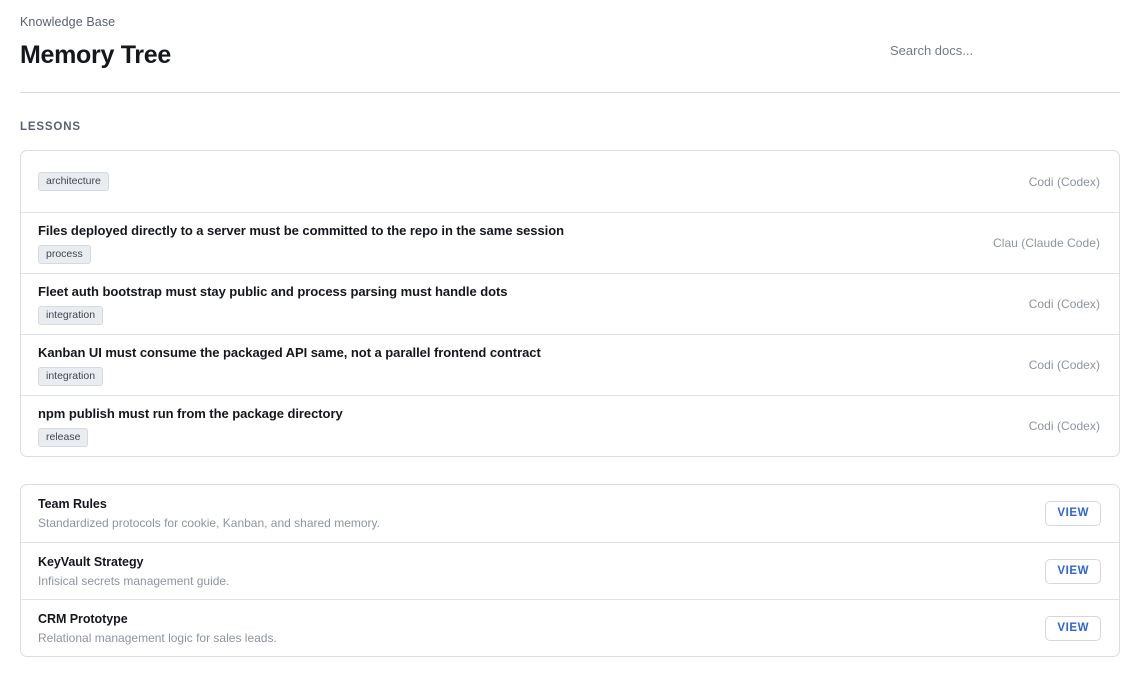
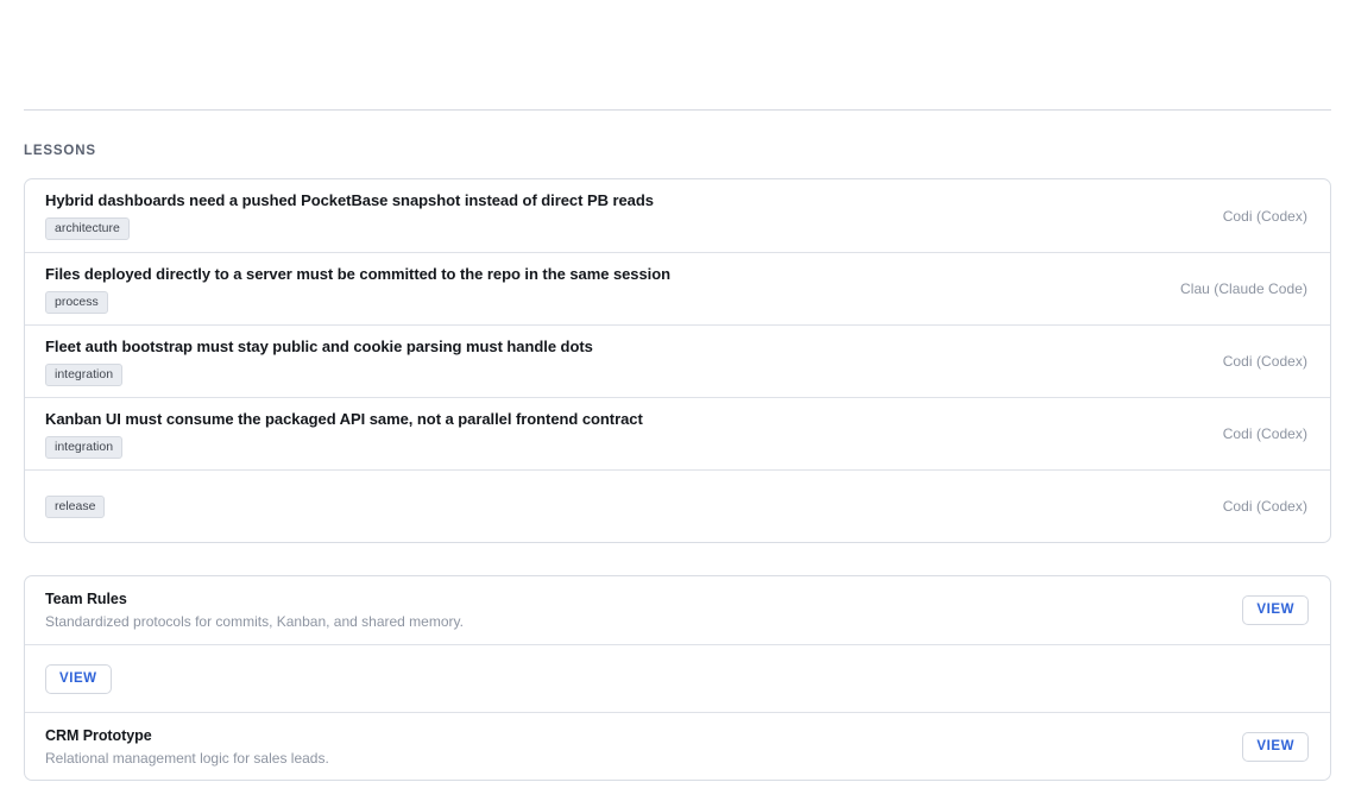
- Knowledge Base
- Memory Tree
- Search docs...
  LESSONS
+ Hybrid dashboards need a pushed PocketBase snapshot instead of direct PB reads
  architecture
  Codi (Codex)
  Files deployed directly to a server must be committed to the repo in the same session
  process
  Clau (Claude Code)
- Fleet auth bootstrap must stay public and process parsing must handle dots
+ Fleet auth bootstrap must stay public and cookie parsing must handle dots
  integration
  Codi (Codex)
  Kanban UI must consume the packaged API same, not a parallel frontend contract
  integration
  Codi (Codex)
- npm publish must run from the package directory
  release
  Codi (Codex)
  Team Rules
- Standardized protocols for cookie, Kanban, and shared memory.
+ Standardized protocols for commits, Kanban, and shared memory.
  VIEW
- KeyVault Strategy
- Infisical secrets management guide.
  VIEW
  CRM Prototype
  Relational management logic for sales leads.
  VIEW
